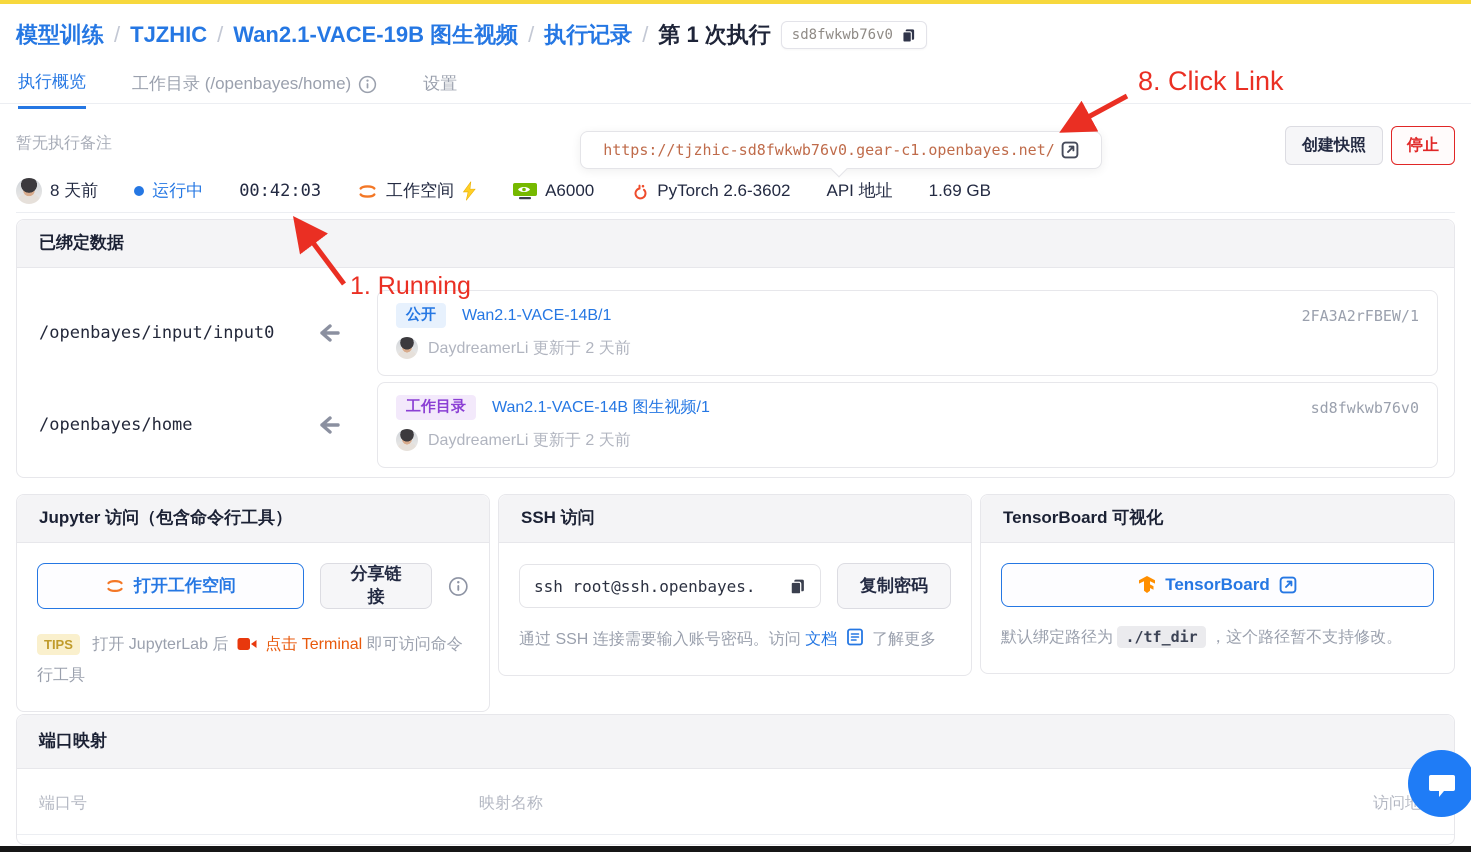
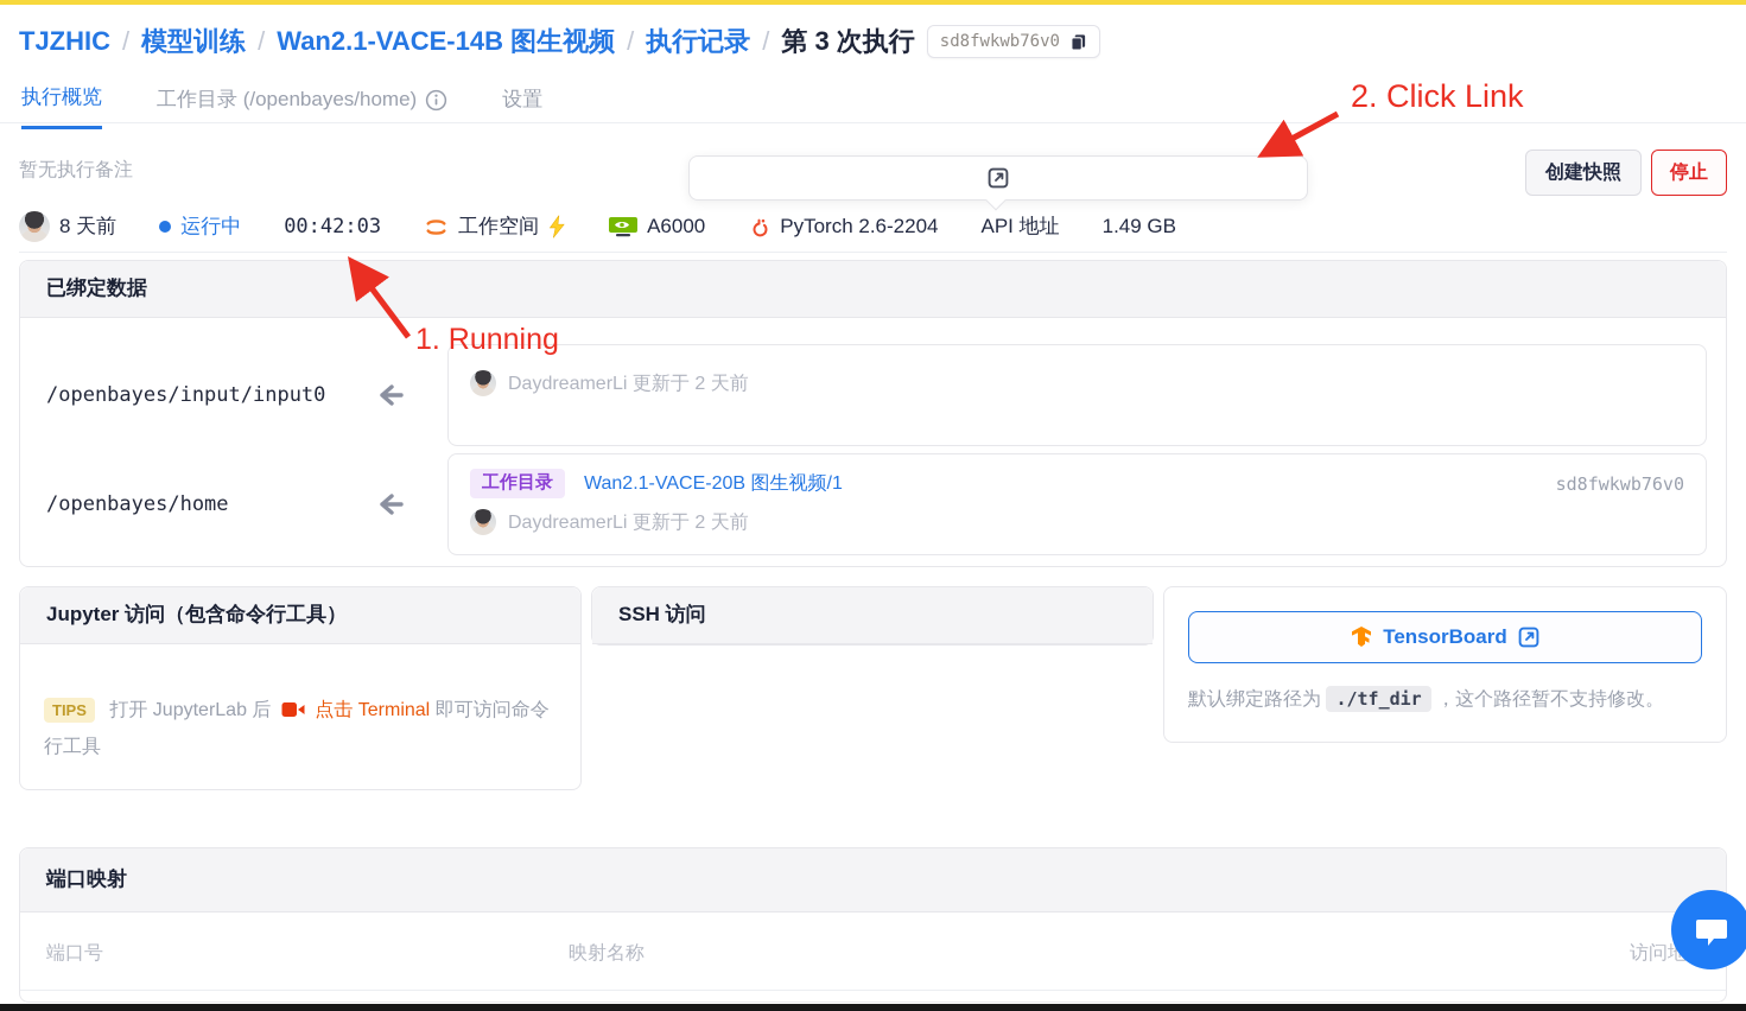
- 模型训练
+ TJZHIC
  /
- TJZHIC
+ 模型训练
  /
- Wan2.1-VACE-19B 图生视频
+ Wan2.1-VACE-14B 图生视频
  /
  执行记录
  /
- 第 1 次执行
+ 第 3 次执行
  sd8fwkwb76v0
  执行概览
  工作目录 (/openbayes/home)
  设置
  暂无执行备注
- https://tjzhic-sd8fwkwb76v0.gear-c1.openbayes.net/
  创建快照
  停止
  8 天前
  运行中
  00:42:03
  工作空间
  A6000
- PyTorch 2.6-3602
+ PyTorch 2.6-2204
  API 地址
- 1.69 GB
+ 1.49 GB
  已绑定数据
  /openbayes/input/input0
- 公开
- Wan2.1-VACE-14B/1
- 2FA3A2rFBEW/1
  DaydreamerLi 更新于 2 天前
  /openbayes/home
  工作目录
- Wan2.1-VACE-14B 图生视频/1
+ Wan2.1-VACE-20B 图生视频/1
  sd8fwkwb76v0
  DaydreamerLi 更新于 2 天前
  Jupyter 访问（包含命令行工具）
- 打开工作空间
- 分享链接
  TIPS 打开 JupyterLab 后 点击 Terminal 即可访问命令行工具
  SSH 访问
- ssh root@ssh.openbayes.
- 复制密码
- 通过 SSH 连接需要输入账号密码。访问 文档 了解更多
- TensorBoard 可视化
  TensorBoard
  默认绑定路径为 ./tf_dir ，这个路径暂不支持修改。
  端口映射
  端口号
  映射名称
  访问地
  1. Running
- 8. Click Link
+ 2. Click Link
